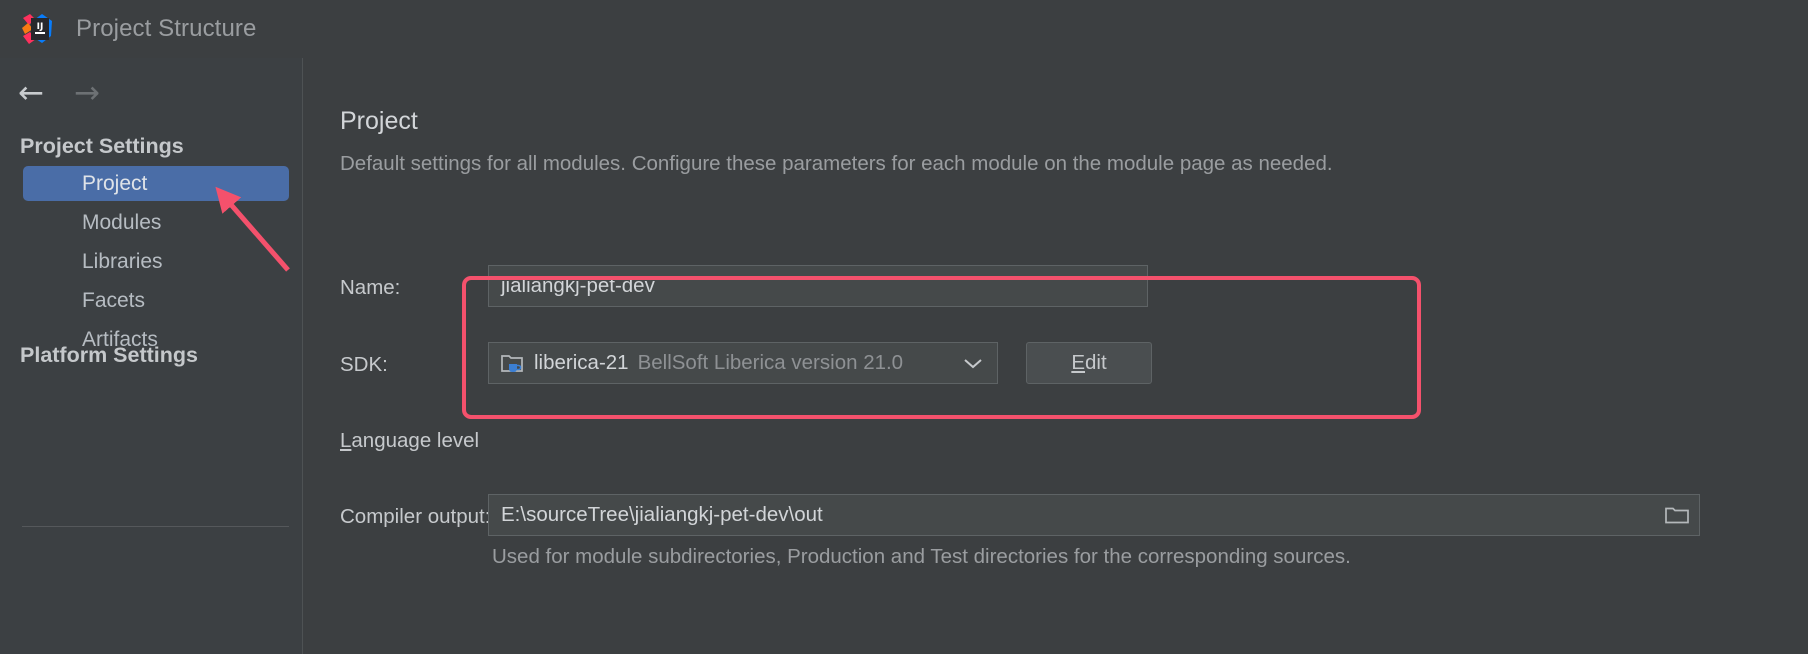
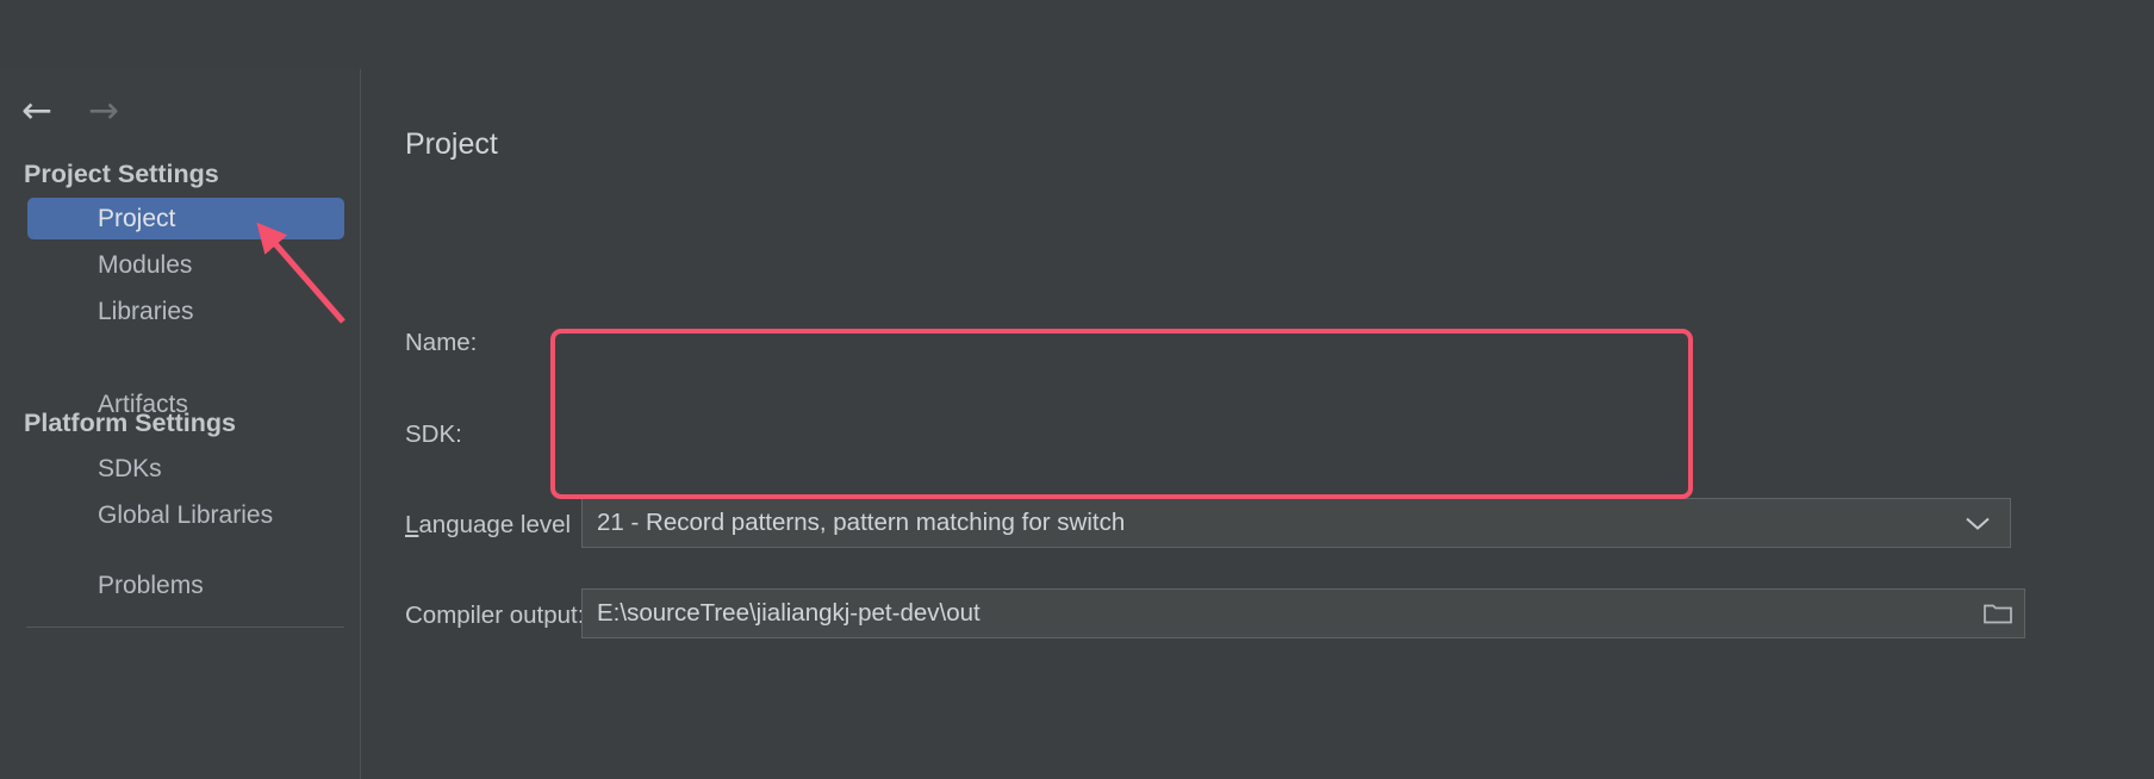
- IJ
- Project Structure
  ←
  →
  Project Settings
  Project
  Modules
  Libraries
- Facets
  Artifacts
  Platform Settings
+ SDKs
+ Global Libraries
+ Problems
  Project
- Default settings for all modules. Configure these parameters for each module on the module page as needed.
  Name:
- jialiangkj-pet-dev
  SDK:
- liberica-21
- BellSoft Liberica version 21.0
- Edit
  Language level
+ 21 - Record patterns, pattern matching for switch
  Compiler output
  E:\sourceTree\jialiangkj-pet-dev\out
- Used for module subdirectories, Production and Test directories for the corresponding sources.
